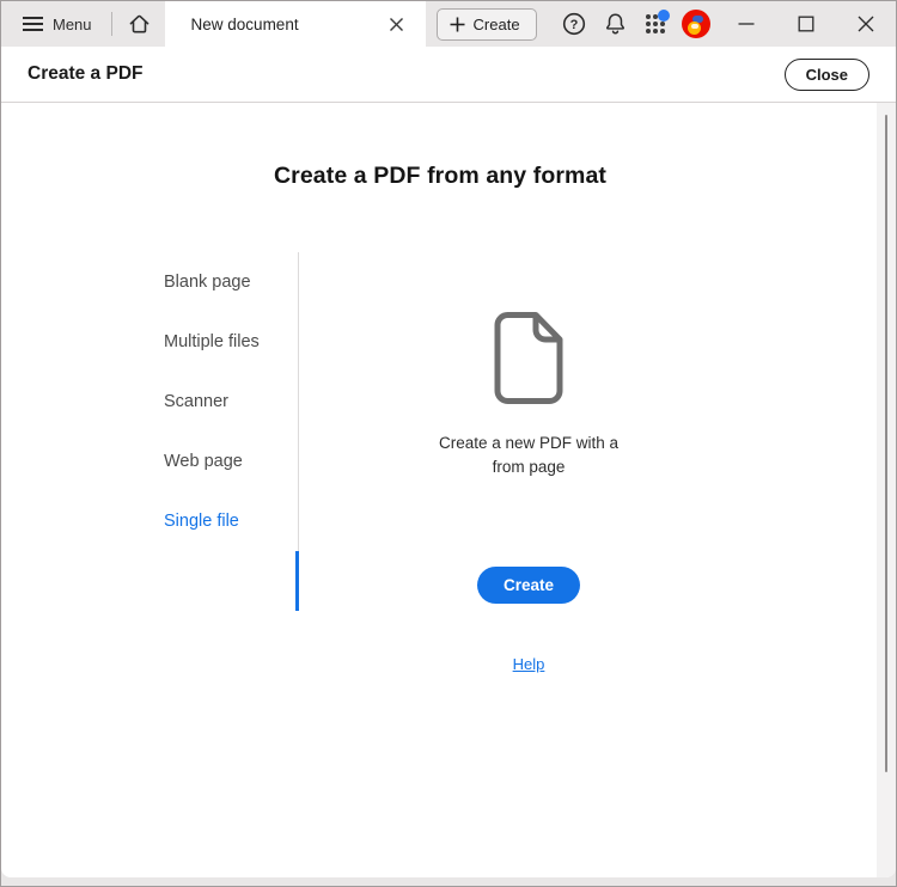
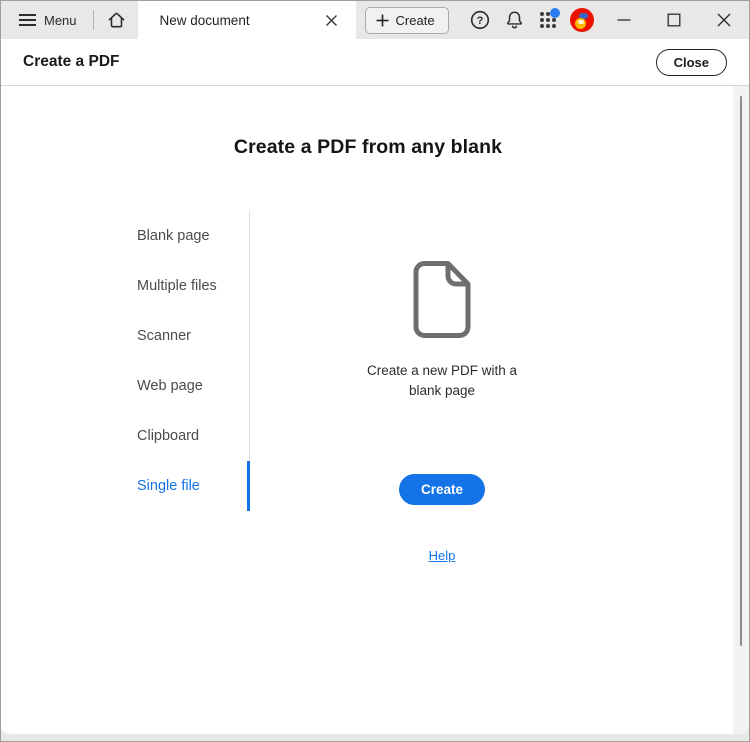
  Menu
  New document
  Create
  ?
  Create a PDF
  Close
- Create a PDF from any format
+ Create a PDF from any blank
  Blank page
  Multiple files
  Scanner
  Web page
+ Clipboard
  Single file
- Create a new PDF with a from page
+ Create a new PDF with a blank page
  Create
  Help
